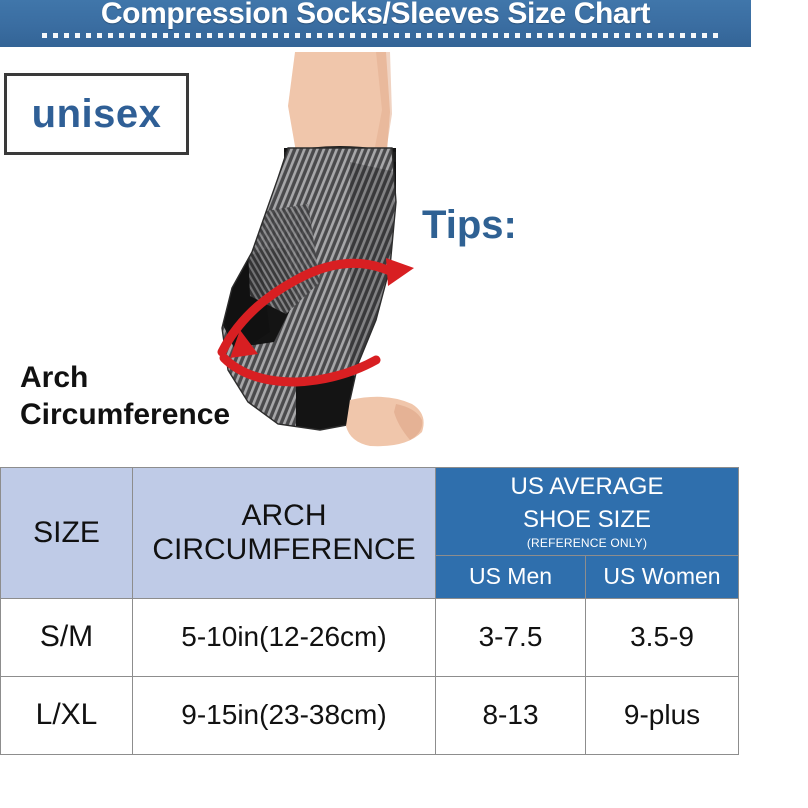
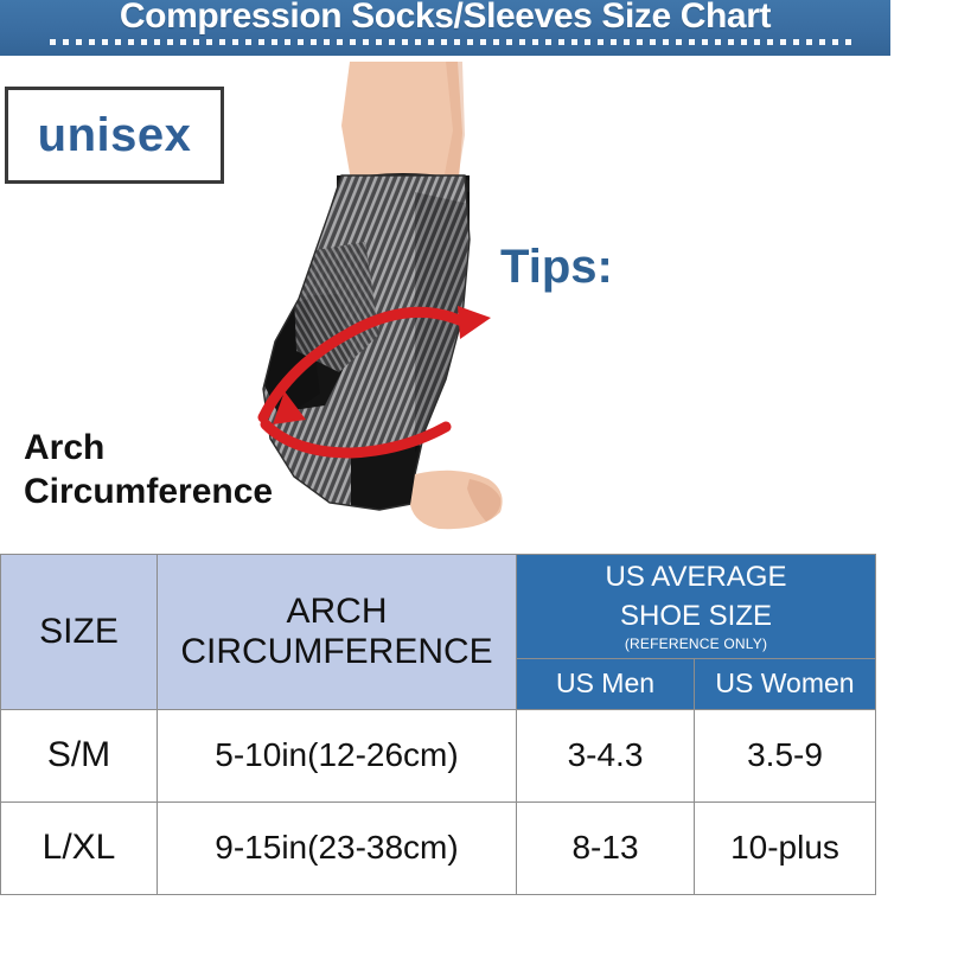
  Compression Socks/Sleeves Size Chart
  unisex
  Tips:
  Arch
  Circumference
  SIZE	ARCH CIRCUMFERENCE	US AVERAGE SHOE SIZE (REFERENCE ONLY)
  US Men	US Women
- S/M	5-10in(12-26cm)	3-7.5	3.5-9
+ S/M	5-10in(12-26cm)	3-4.3	3.5-9
- L/XL	9-15in(23-38cm)	8-13	9-plus
+ L/XL	9-15in(23-38cm)	8-13	10-plus
